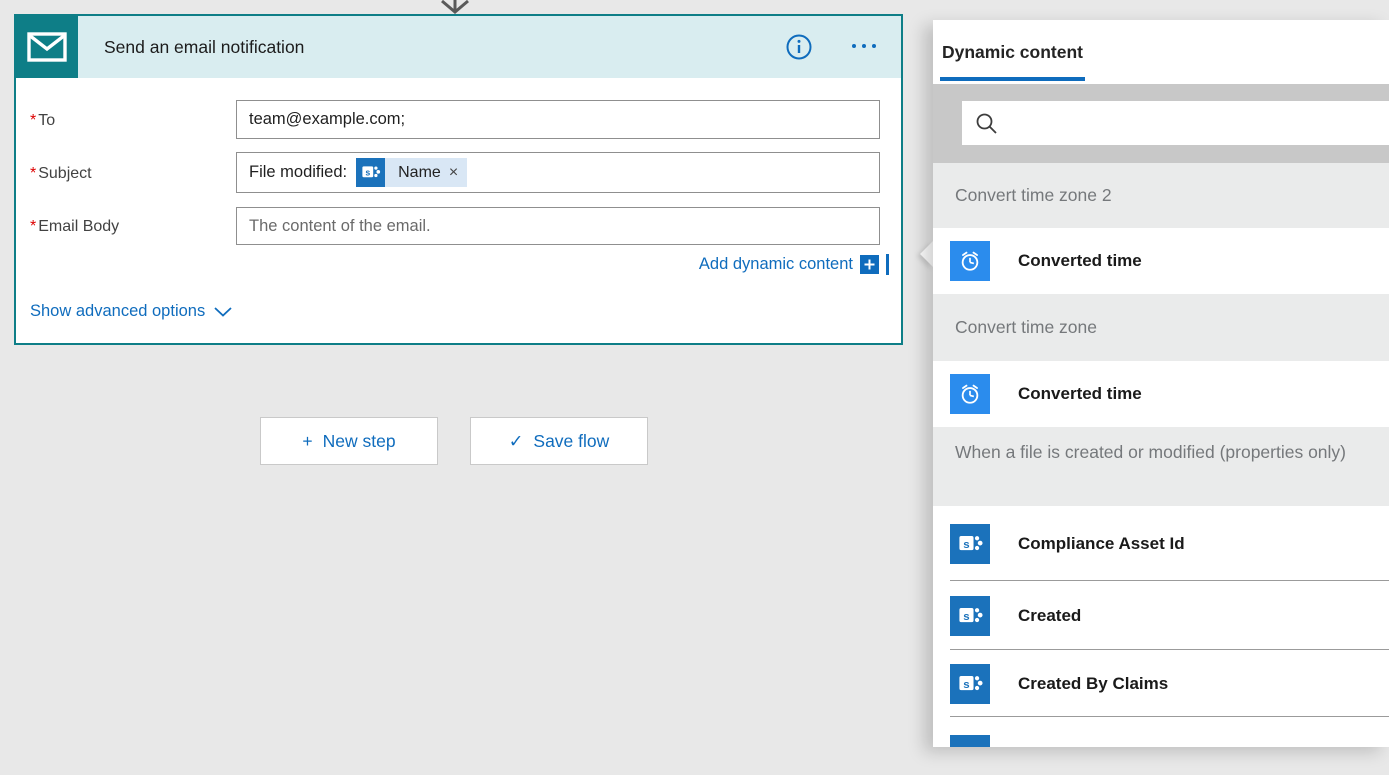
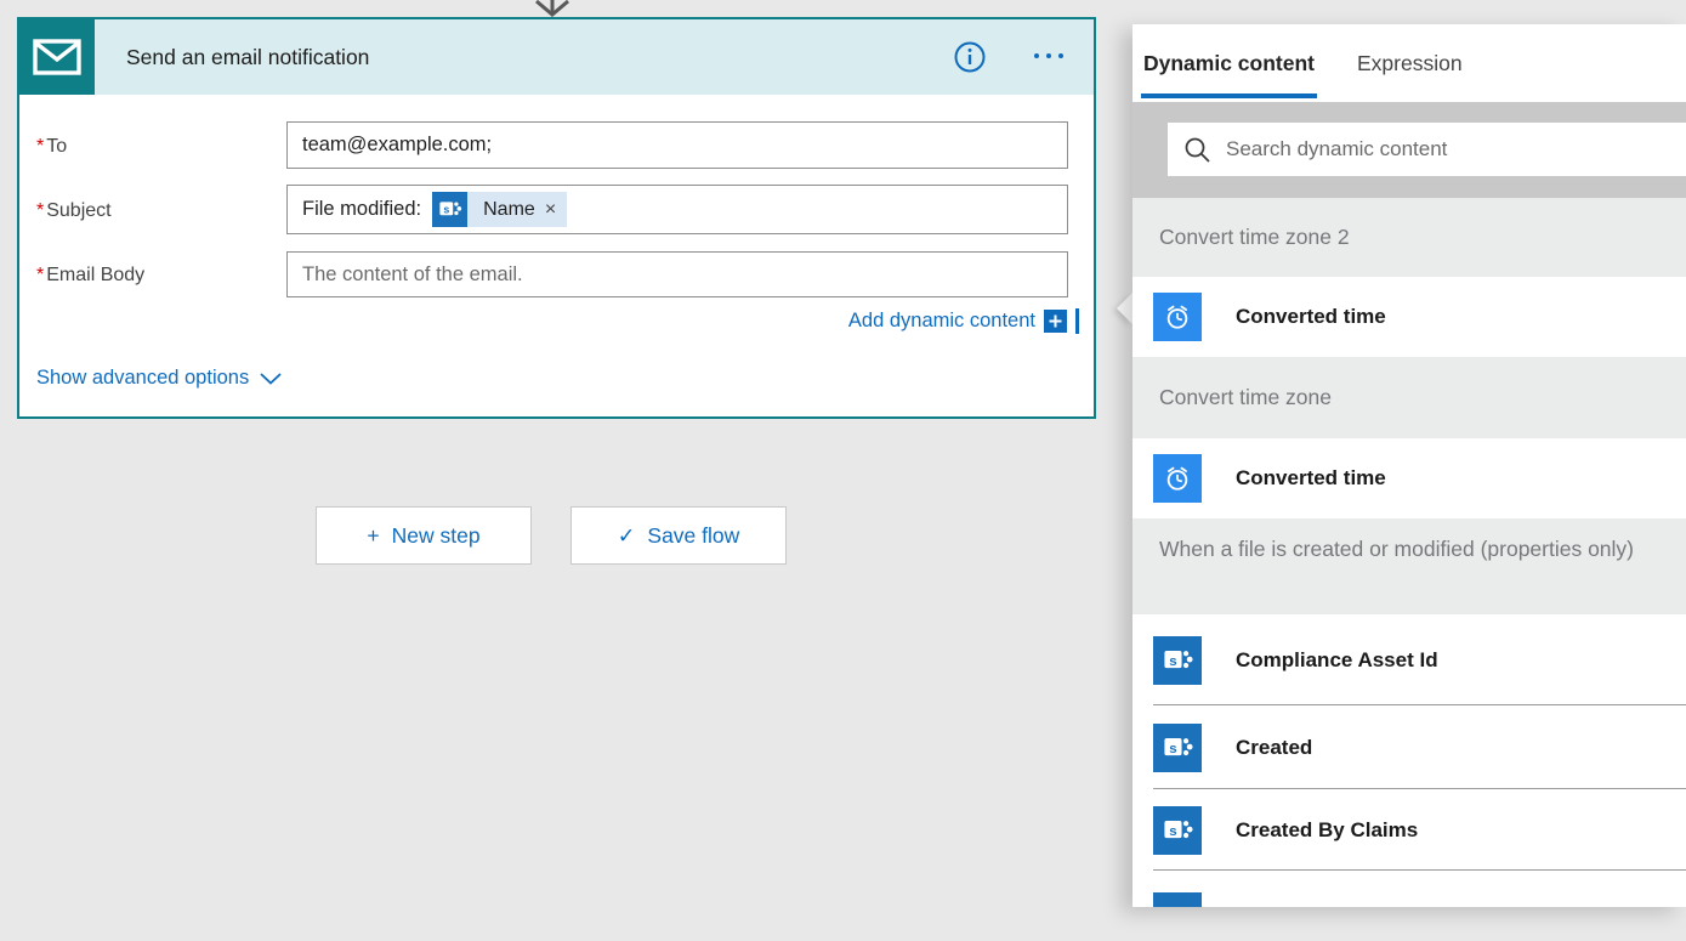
  Send an email notification
  *To
  team@example.com;
  *Subject
  File modified:
  s
  Name
  ×
  *Email Body
  The content of the email.
  Add dynamic content
  Show advanced options
  +
  New step
  ✓
  Save flow
  Dynamic content
+ Expression
+ Search dynamic content
  Convert time zone 2
  Converted time
  Convert time zone
  Converted time
  When a file is created or modified (properties only)
  s
  Compliance Asset Id
  s
  Created
  s
  Created By Claims
